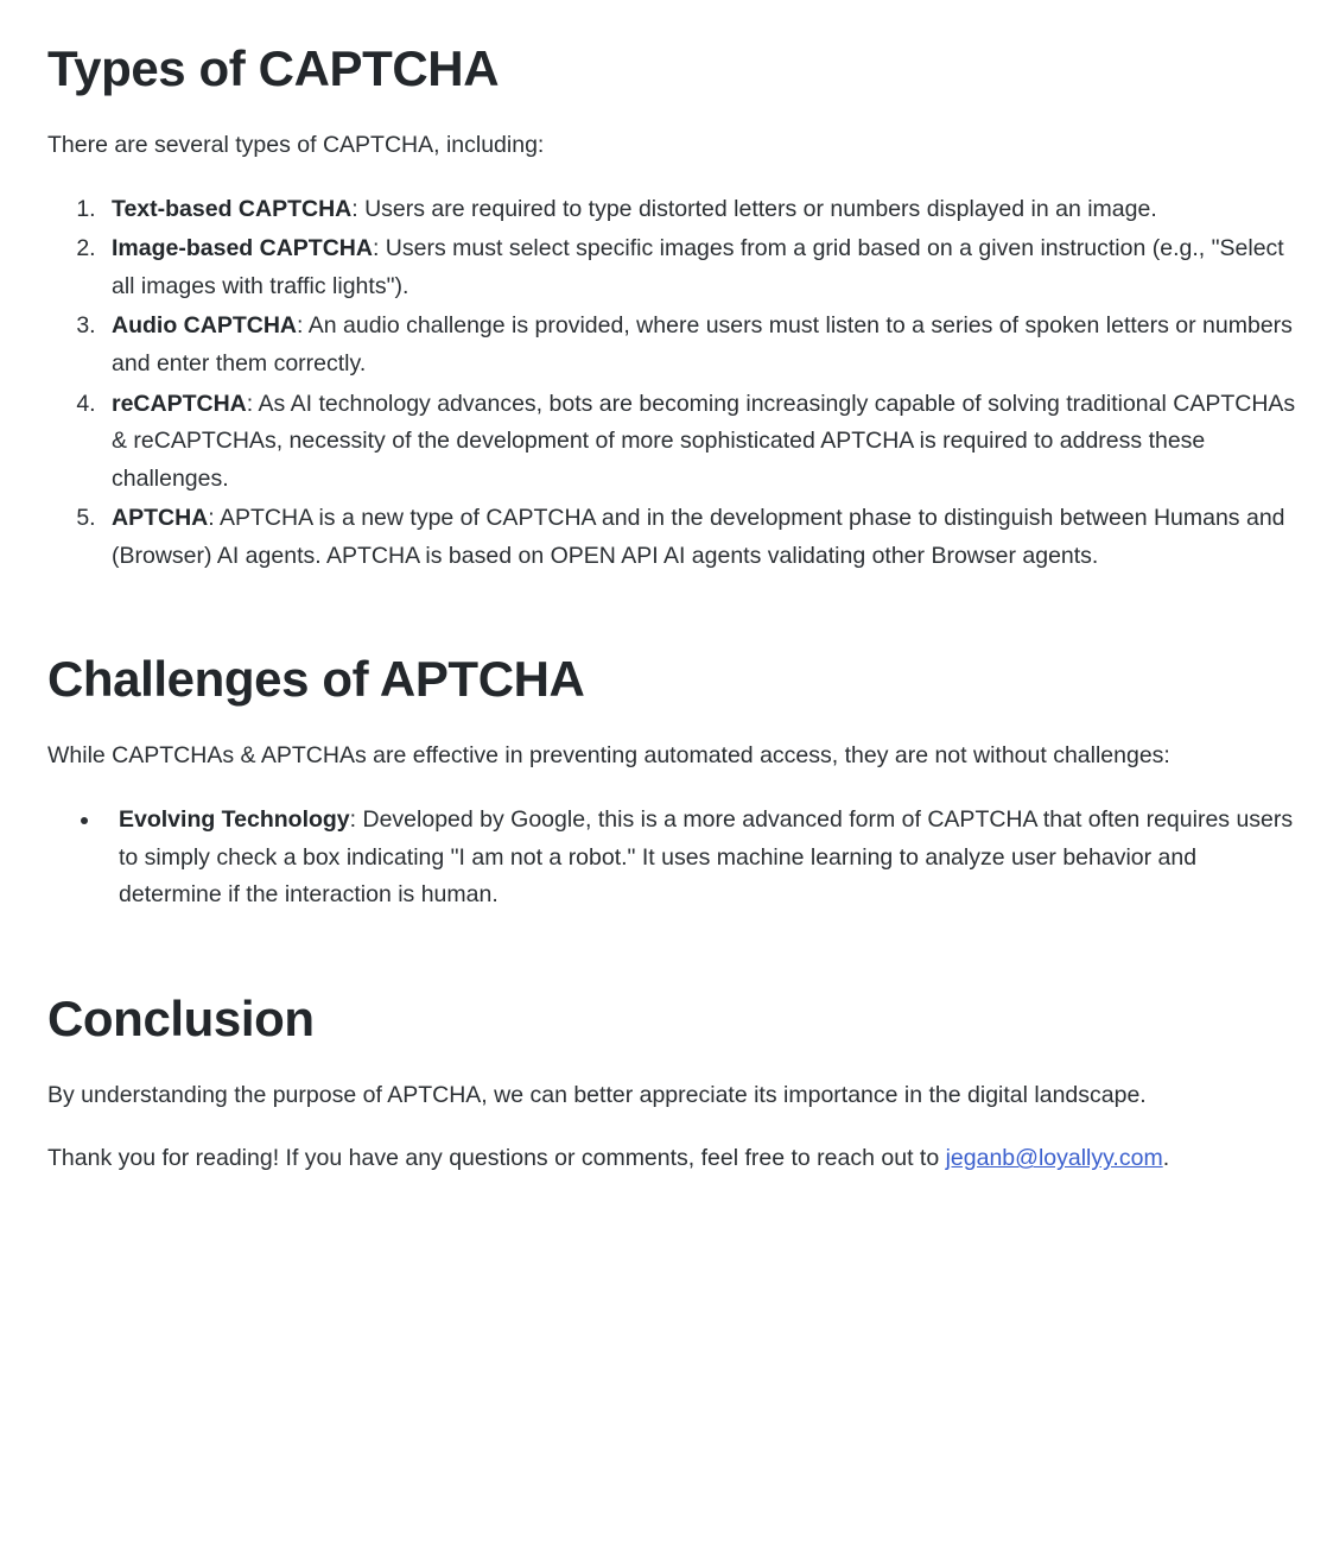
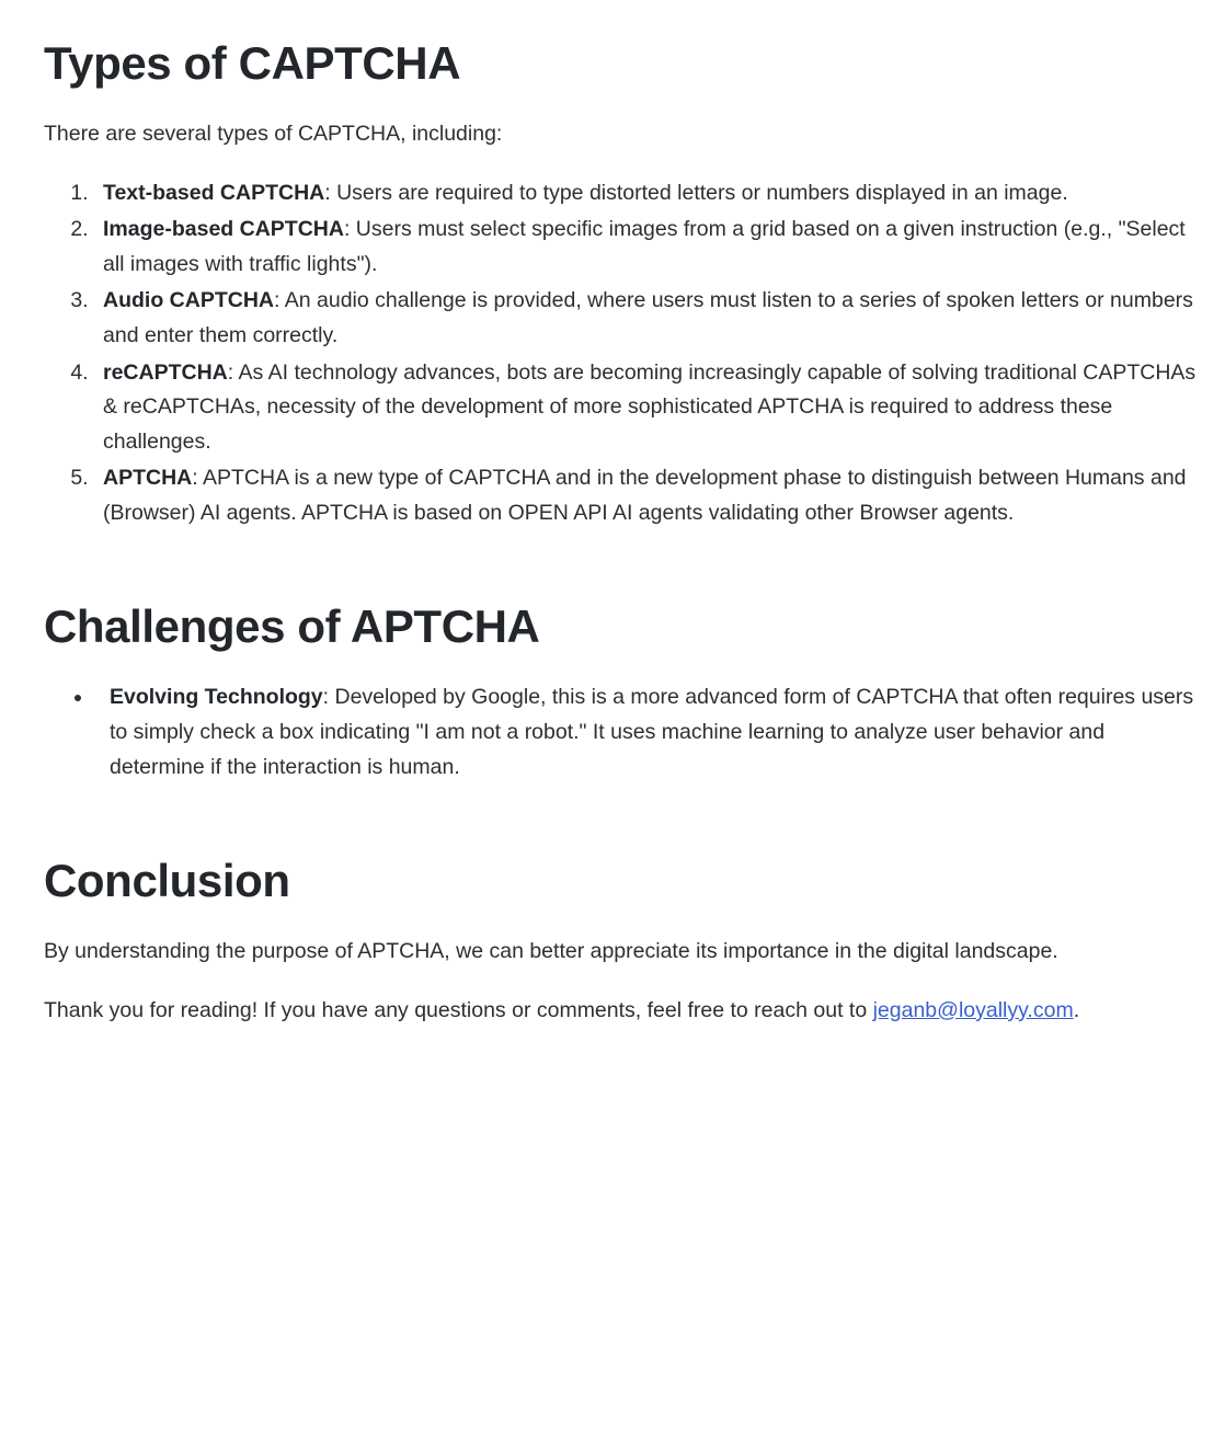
  Types of CAPTCHA
  There are several types of CAPTCHA, including:
  Text-based CAPTCHA: Users are required to type distorted letters or numbers displayed in an image.
  Image-based CAPTCHA: Users must select specific images from a grid based on a given instruction (e.g., "Select all images with traffic lights").
  Audio CAPTCHA: An audio challenge is provided, where users must listen to a series of spoken letters or numbers and enter them correctly.
  reCAPTCHA: As AI technology advances, bots are becoming increasingly capable of solving traditional CAPTCHAs & reCAPTCHAs, necessity of the development of more sophisticated APTCHA is required to address these challenges.
  APTCHA: APTCHA is a new type of CAPTCHA and in the development phase to distinguish between Humans and (Browser) AI agents. APTCHA is based on OPEN API AI agents validating other Browser agents.
  Challenges of APTCHA
- While CAPTCHAs & APTCHAs are effective in preventing automated access, they are not without challenges:
  Evolving Technology: Developed by Google, this is a more advanced form of CAPTCHA that often requires users to simply check a box indicating "I am not a robot." It uses machine learning to analyze user behavior and determine if the interaction is human.
  Conclusion
  By understanding the purpose of APTCHA, we can better appreciate its importance in the digital landscape.
  Thank you for reading! If you have any questions or comments, feel free to reach out to jeganb@loyallyy.com.
